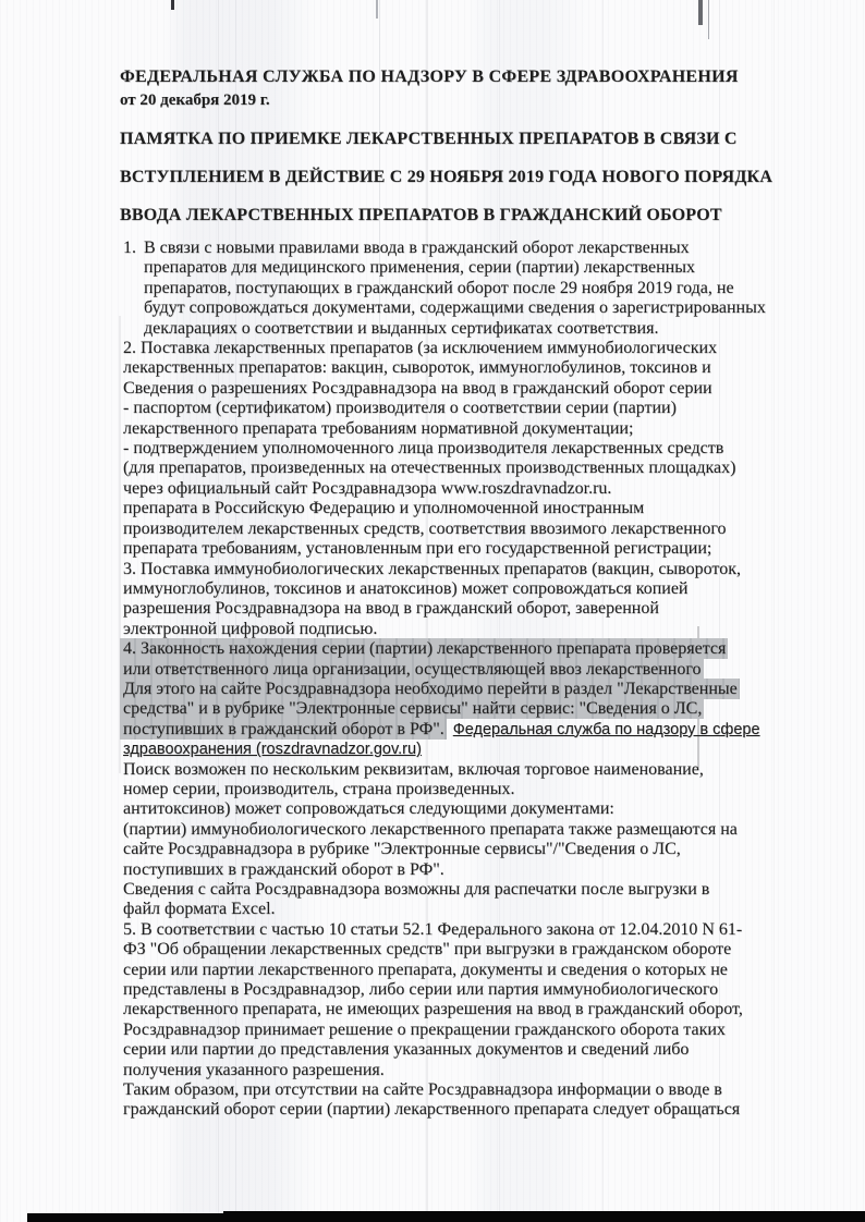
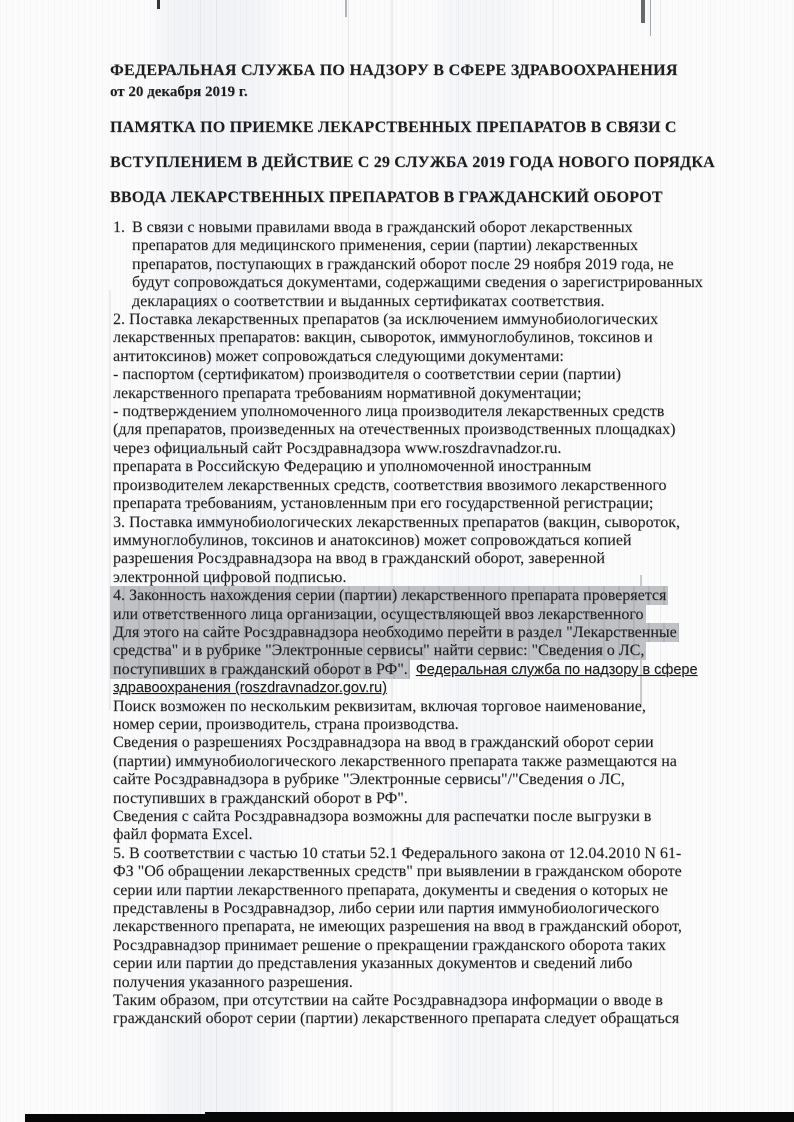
  ФЕДЕРАЛЬНАЯ СЛУЖБА ПО НАДЗОРУ В СФЕРЕ ЗДРАВООХРАНЕНИЯ
  от 20 декабря 2019 г.
  ПАМЯТКА ПО ПРИЕМКЕ ЛЕКАРСТВЕННЫХ ПРЕПАРАТОВ В СВЯЗИ С
- ВСТУПЛЕНИЕМ В ДЕЙСТВИЕ С 29 НОЯБРЯ 2019 ГОДА НОВОГО ПОРЯДКА
+ ВСТУПЛЕНИЕМ В ДЕЙСТВИЕ С 29 СЛУЖБА 2019 ГОДА НОВОГО ПОРЯДКА
  ВВОДА ЛЕКАРСТВЕННЫХ ПРЕПАРАТОВ В ГРАЖДАНСКИЙ ОБОРОТ
  1. В связи с новыми правилами ввода в гражданский оборот лекарственных
  препаратов для медицинского применения, серии (партии) лекарственных
  препаратов, поступающих в гражданский оборот после 29 ноября 2019 года, не
  будут сопровождаться документами, содержащими сведения о зарегистрированных
  декларациях о соответствии и выданных сертификатах соответствия.
  2. Поставка лекарственных препаратов (за исключением иммунобиологических
  лекарственных препаратов: вакцин, сывороток, иммуноглобулинов, токсинов и
- Сведения о разрешениях Росздравнадзора на ввод в гражданский оборот серии
+ антитоксинов) может сопровождаться следующими документами:
  - паспортом (сертификатом) производителя о соответствии серии (партии)
  лекарственного препарата требованиям нормативной документации;
  - подтверждением уполномоченного лица производителя лекарственных средств
  (для препаратов, произведенных на отечественных производственных площадках)
  через официальный сайт Росздравнадзора www.roszdravnadzor.ru.
  препарата в Российскую Федерацию и уполномоченной иностранным
  производителем лекарственных средств, соответствия ввозимого лекарственного
  препарата требованиям, установленным при его государственной регистрации;
  3. Поставка иммунобиологических лекарственных препаратов (вакцин, сывороток,
  иммуноглобулинов, токсинов и анатоксинов) может сопровождаться копией
  разрешения Росздравнадзора на ввод в гражданский оборот, заверенной
  электронной цифровой подписью.
  4. Законность нахождения серии (партии) лекарственного препарата проверяется
  или ответственного лица организации, осуществляющей ввоз лекарственного
  Для этого на сайте Росздравнадзора необходимо перейти в раздел "Лекарственные
  средства" и в рубрике "Электронные сервисы" найти сервис: "Сведения о ЛС,
  поступивших в гражданский оборот в РФ". Федеральная служба по надзору в сфере
  здравоохранения (roszdravnadzor.gov.ru)
  Поиск возможен по нескольким реквизитам, включая торговое наименование,
- номер серии, производитель, страна произведенных.
+ номер серии, производитель, страна производства.
- антитоксинов) может сопровождаться следующими документами:
+ Сведения о разрешениях Росздравнадзора на ввод в гражданский оборот серии
  (партии) иммунобиологического лекарственного препарата также размещаются на
  сайте Росздравнадзора в рубрике "Электронные сервисы"/"Сведения о ЛС,
  поступивших в гражданский оборот в РФ".
  Сведения с сайта Росздравнадзора возможны для распечатки после выгрузки в
  файл формата Excel.
  5. В соответствии с частью 10 статьи 52.1 Федерального закона от 12.04.2010 N 61-
- ФЗ "Об обращении лекарственных средств" при выгрузки в гражданском обороте
+ ФЗ "Об обращении лекарственных средств" при выявлении в гражданском обороте
  серии или партии лекарственного препарата, документы и сведения о которых не
  представлены в Росздравнадзор, либо серии или партия иммунобиологического
  лекарственного препарата, не имеющих разрешения на ввод в гражданский оборот,
  Росздравнадзор принимает решение о прекращении гражданского оборота таких
  серии или партии до представления указанных документов и сведений либо
  получения указанного разрешения.
  Таким образом, при отсутствии на сайте Росздравнадзора информации о вводе в
  гражданский оборот серии (партии) лекарственного препарата следует обращаться
